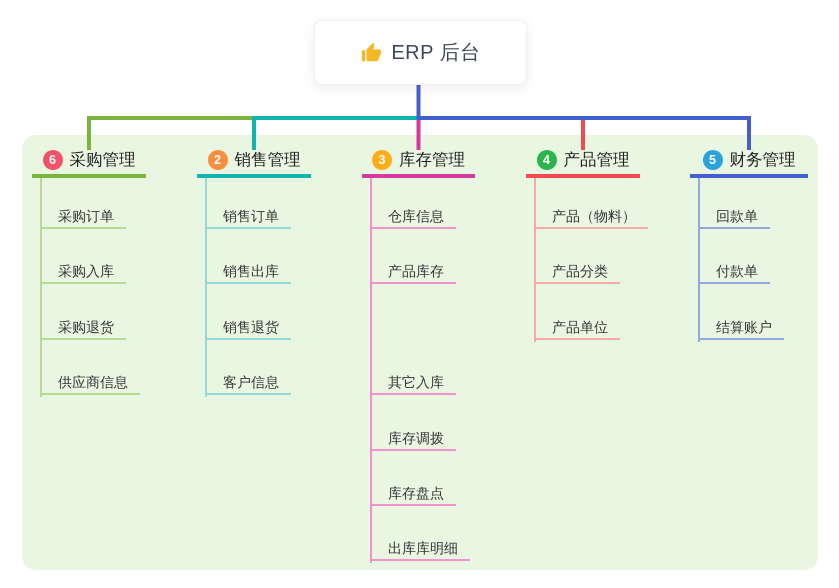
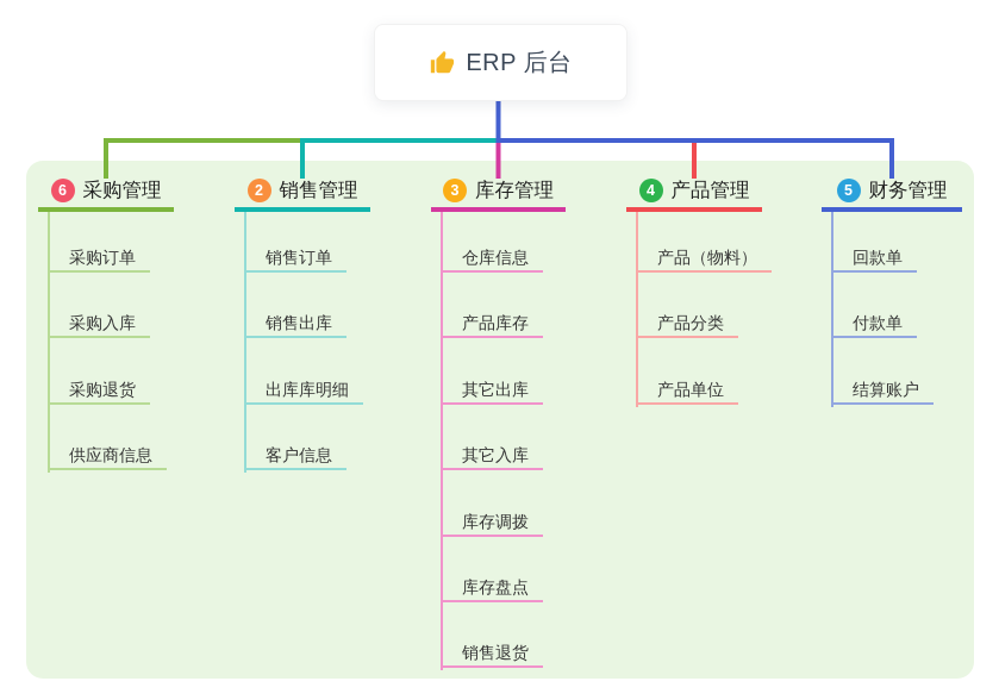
  ERP 后台
  6
  采购管理
  采购订单
  采购入库
  采购退货
  供应商信息
  2
  销售管理
  销售订单
  销售出库
- 销售退货
+ 出库库明细
  客户信息
  3
  库存管理
  仓库信息
  产品库存
+ 其它出库
  其它入库
  库存调拨
  库存盘点
- 出库库明细
+ 销售退货
  4
  产品管理
  产品（物料）
  产品分类
  产品单位
  5
  财务管理
  回款单
  付款单
  结算账户
